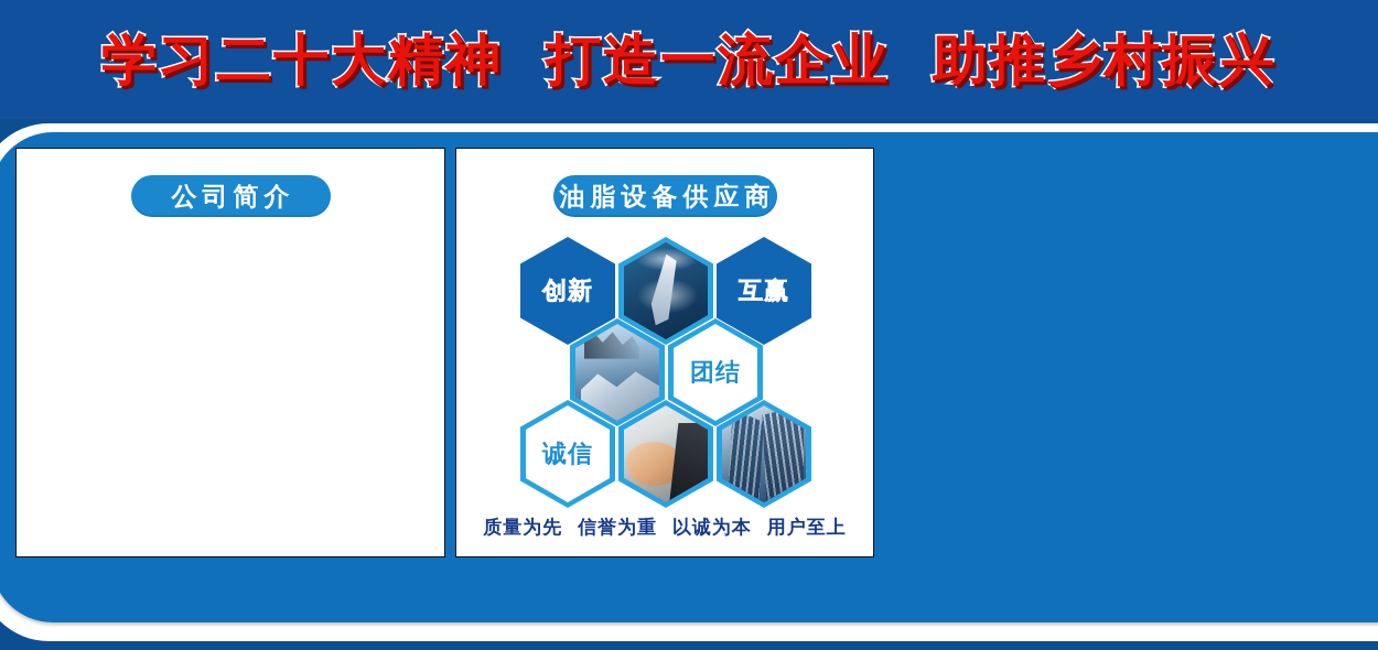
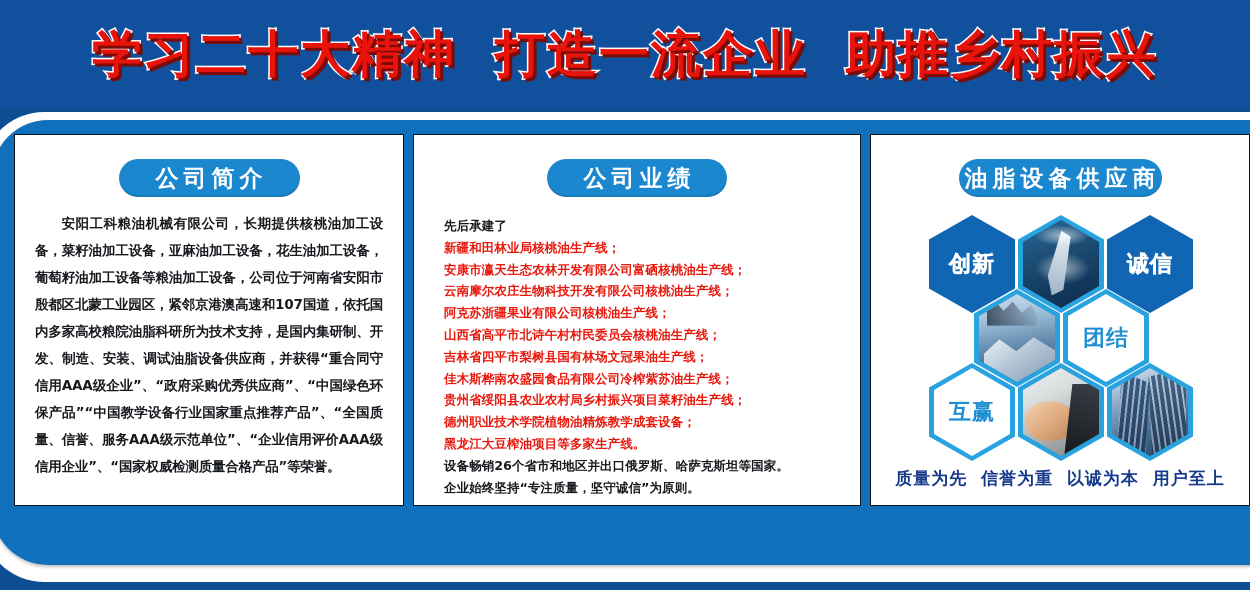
  学习二十大精神 打造一流企业 助推乡村振兴
  公司简介
+ 安阳工科粮油机械有限公司，长期提供核桃油加工设备，菜籽油加工设备，亚麻油加工设备，花生油加工设备，葡萄籽油加工设备等粮油加工设备，公司位于河南省安阳市殷都区北蒙工业园区，紧邻京港澳高速和107国道，依托国内多家高校粮院油脂科研所为技术支持，是国内集研制、开发、制造、安装、调试油脂设备供应商，并获得“重合同守信用AAA级企业”、“政府采购优秀供应商”、“中国绿色环保产品”“中国教学设备行业国家重点推荐产品”、“全国质量、信誉、服务AAA级示范单位”、“企业信用评价AAA级信用企业”、“国家权威检测质量合格产品”等荣誉。
+ 公司业绩
+ 先后承建了
+ 新疆和田林业局核桃油生产线；
+ 安康市瀛天生态农林开发有限公司富硒核桃油生产线；
+ 云南摩尔农庄生物科技开发有限公司核桃油生产线；
+ 阿克苏浙疆果业有限公司核桃油生产线；
+ 山西省高平市北诗午村村民委员会核桃油生产线；
+ 吉林省四平市梨树县国有林场文冠果油生产线；
+ 佳木斯桦南农盛园食品有限公司冷榨紫苏油生产线；
+ 贵州省绥阳县农业农村局乡村振兴项目菜籽油生产线；
+ 德州职业技术学院植物油精炼教学成套设备；
+ 黑龙江大豆榨油项目等多家生产线。
+ 设备畅销26个省市和地区并出口俄罗斯、哈萨克斯坦等国家。
+ 企业始终坚持“专注质量，坚守诚信”为原则。
  油脂设备供应商
  创新
- 互赢
+ 诚信
  团结
- 诚信
+ 互赢
  质量为先 信誉为重 以诚为本 用户至上
